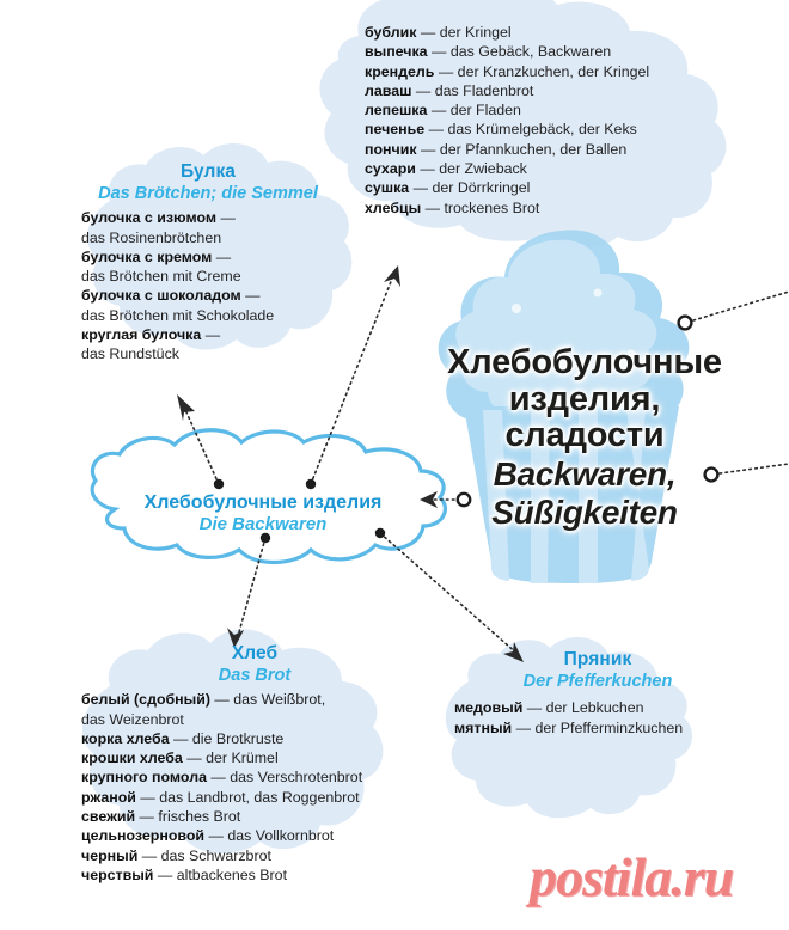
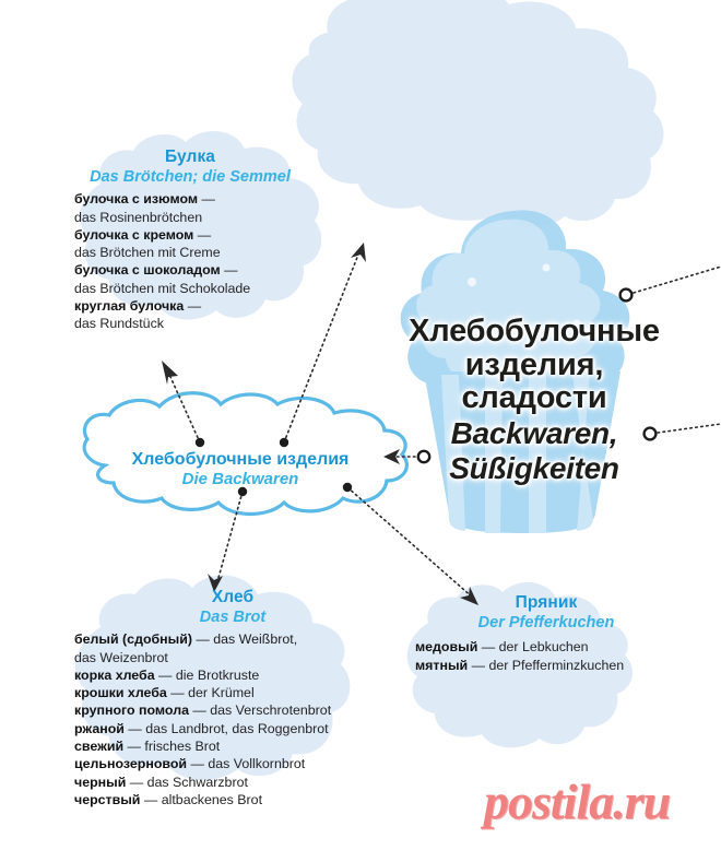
- бублик — der Kringel
- выпечка — das Gebäck, Backwaren
- крендель — der Kranzkuchen, der Kringel
- лаваш — das Fladenbrot
- лепешка — der Fladen
- печенье — das Krümelgebäck, der Keks
- пончик — der Pfannkuchen, der Ballen
- сухари — der Zwieback
- сушка — der Dörrkringel
- хлебцы — trockenes Brot
  Булка
  Das Brötchen; die Semmel
  булочка с изюмом —
  das Rosinenbrötchen
  булочка с кремом —
  das Brötchen mit Creme
  булочка с шоколадом —
  das Brötchen mit Schokolade
  круглая булочка —
  das Rundstück
  Хлеб
  Das Brot
  белый (сдобный) — das Weißbrot,
  das Weizenbrot
  корка хлеба — die Brotkruste
  крошки хлеба — der Krümel
  крупного помола — das Verschrotenbrot
  ржаной — das Landbrot, das Roggenbrot
  свежий — frisches Brot
  цельнозерновой — das Vollkornbrot
  черный — das Schwarzbrot
  черствый — altbackenes Brot
  Пряник
  Der Pfefferkuchen
  медовый — der Lebkuchen
  мятный — der Pfefferminzkuchen
  Хлебобулочные изделия
  Die Backwaren
  Хлебобулочные
  изделия,
  сладости
  Backwaren,
  Süßigkeiten
  postila.ru
